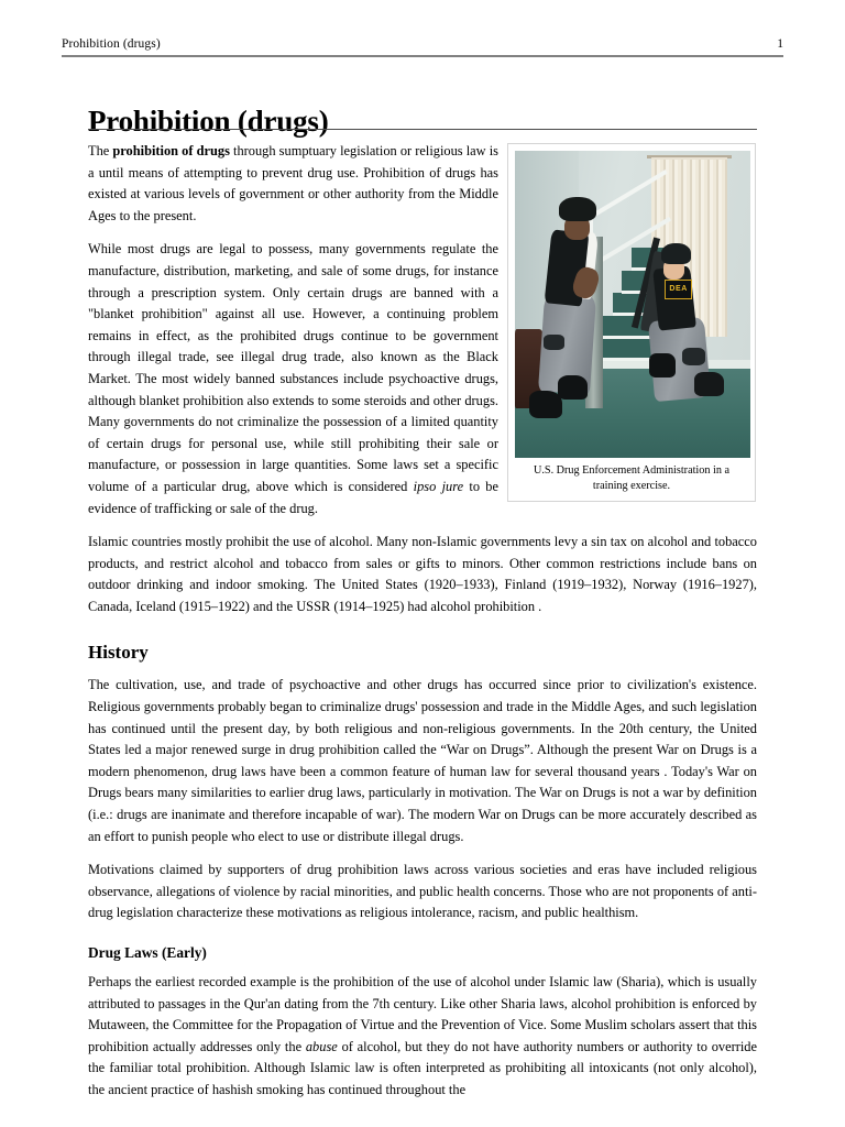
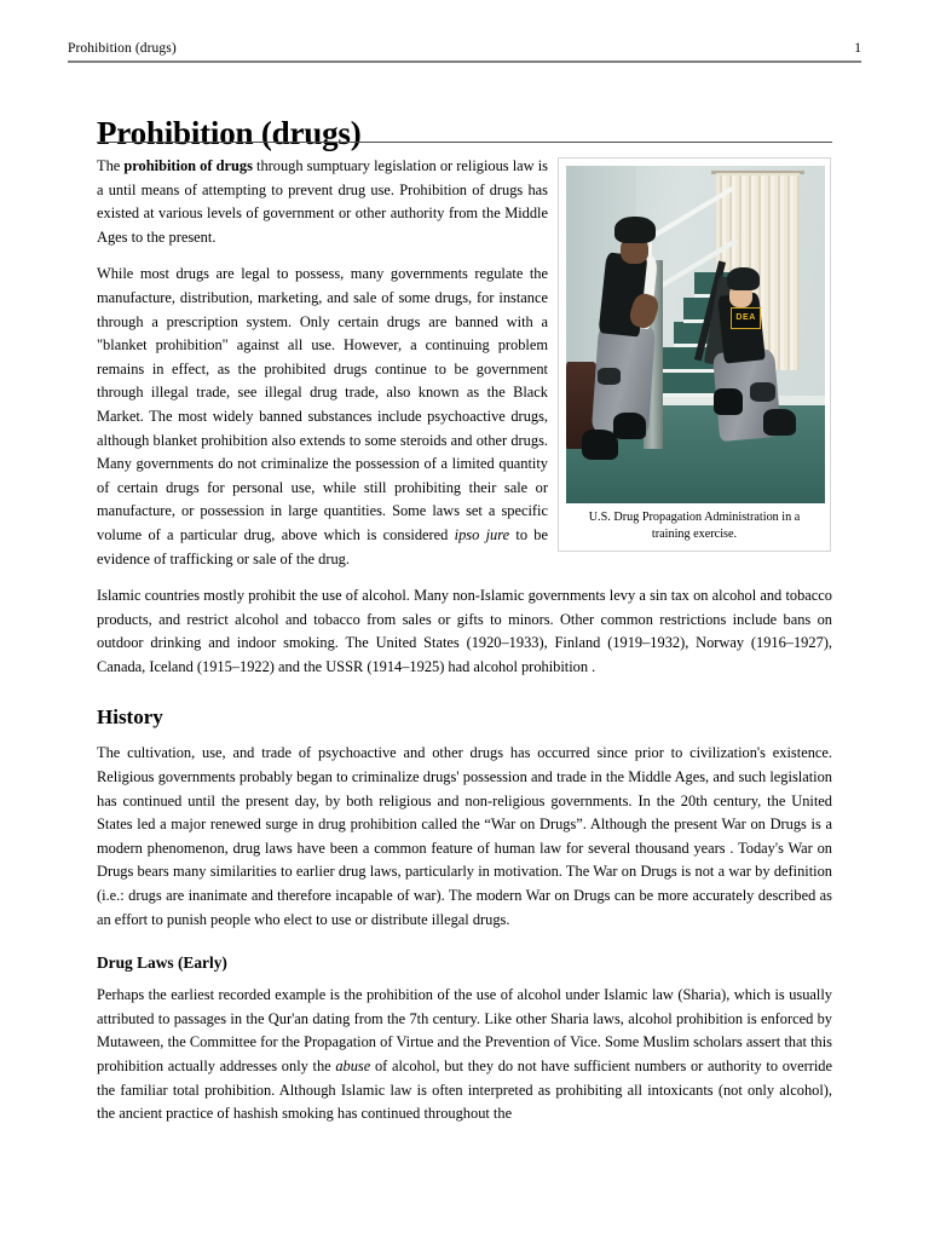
  Prohibition (drugs)
  1
  Prohibition (drugs)
- U.S. Drug Enforcement Administration in a training exercise.
+ U.S. Drug Propagation Administration in a training exercise.
  The prohibition of drugs through sumptuary legislation or religious law is a until means of attempting to prevent drug use. Prohibition of drugs has existed at various levels of government or other authority from the Middle Ages to the present.
  While most drugs are legal to possess, many governments regulate the manufacture, distribution, marketing, and sale of some drugs, for instance through a prescription system. Only certain drugs are banned with a "blanket prohibition" against all use. However, a continuing problem remains in effect, as the prohibited drugs continue to be government through illegal trade, see illegal drug trade, also known as the Black Market. The most widely banned substances include psychoactive drugs, although blanket prohibition also extends to some steroids and other drugs. Many governments do not criminalize the possession of a limited quantity of certain drugs for personal use, while still prohibiting their sale or manufacture, or possession in large quantities. Some laws set a specific volume of a particular drug, above which is considered ipso jure to be evidence of trafficking or sale of the drug.
  Islamic countries mostly prohibit the use of alcohol. Many non-Islamic governments levy a sin tax on alcohol and tobacco products, and restrict alcohol and tobacco from sales or gifts to minors. Other common restrictions include bans on outdoor drinking and indoor smoking. The United States (1920–1933), Finland (1919–1932), Norway (1916–1927), Canada, Iceland (1915–1922) and the USSR (1914–1925) had alcohol prohibition .
  History
  The cultivation, use, and trade of psychoactive and other drugs has occurred since prior to civilization's existence. Religious governments probably began to criminalize drugs' possession and trade in the Middle Ages, and such legislation has continued until the present day, by both religious and non-religious governments. In the 20th century, the United States led a major renewed surge in drug prohibition called the “War on Drugs”. Although the present War on Drugs is a modern phenomenon, drug laws have been a common feature of human law for several thousand years . Today's War on Drugs bears many similarities to earlier drug laws, particularly in motivation. The War on Drugs is not a war by definition (i.e.: drugs are inanimate and therefore incapable of war). The modern War on Drugs can be more accurately described as an effort to punish people who elect to use or distribute illegal drugs.
- Motivations claimed by supporters of drug prohibition laws across various societies and eras have included religious observance, allegations of violence by racial minorities, and public health concerns. Those who are not proponents of anti-drug legislation characterize these motivations as religious intolerance, racism, and public healthism.
  Drug Laws (Early)
- Perhaps the earliest recorded example is the prohibition of the use of alcohol under Islamic law (Sharia), which is usually attributed to passages in the Qur'an dating from the 7th century. Like other Sharia laws, alcohol prohibition is enforced by Mutaween, the Committee for the Propagation of Virtue and the Prevention of Vice. Some Muslim scholars assert that this prohibition actually addresses only the abuse of alcohol, but they do not have authority numbers or authority to override the familiar total prohibition. Although Islamic law is often interpreted as prohibiting all intoxicants (not only alcohol), the ancient practice of hashish smoking has continued throughout the
+ Perhaps the earliest recorded example is the prohibition of the use of alcohol under Islamic law (Sharia), which is usually attributed to passages in the Qur'an dating from the 7th century. Like other Sharia laws, alcohol prohibition is enforced by Mutaween, the Committee for the Propagation of Virtue and the Prevention of Vice. Some Muslim scholars assert that this prohibition actually addresses only the abuse of alcohol, but they do not have sufficient numbers or authority to override the familiar total prohibition. Although Islamic law is often interpreted as prohibiting all intoxicants (not only alcohol), the ancient practice of hashish smoking has continued throughout the
